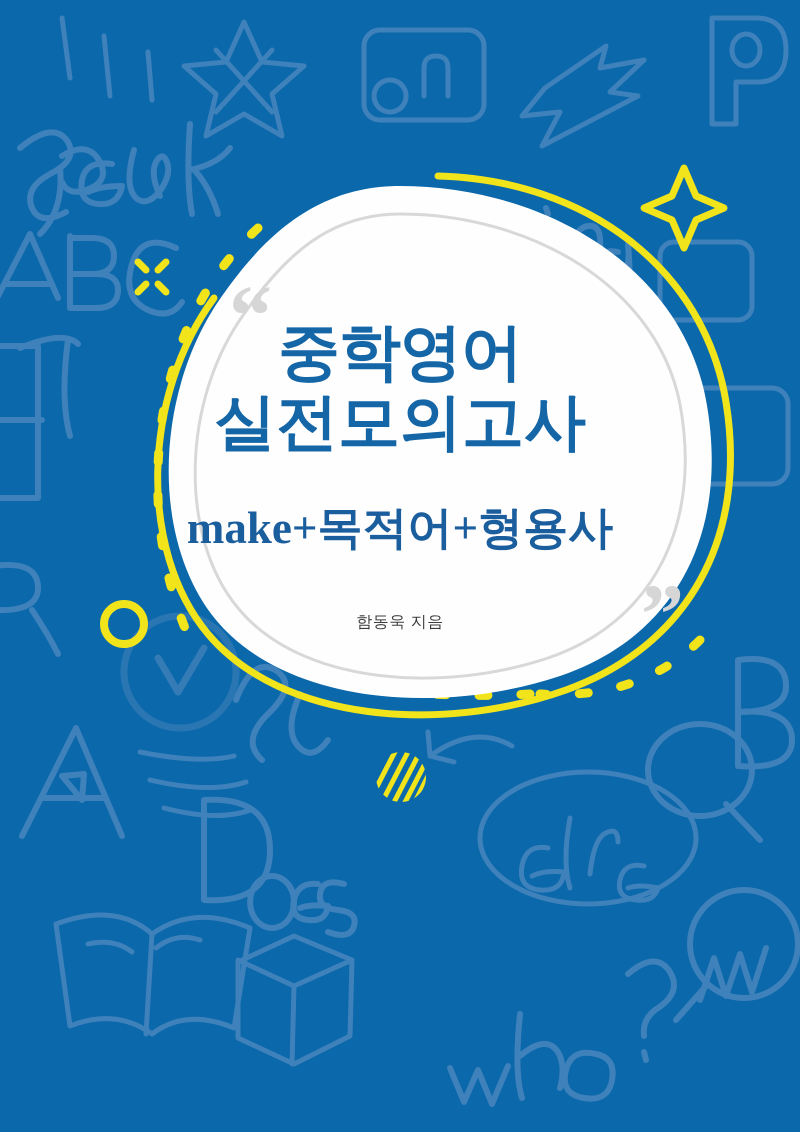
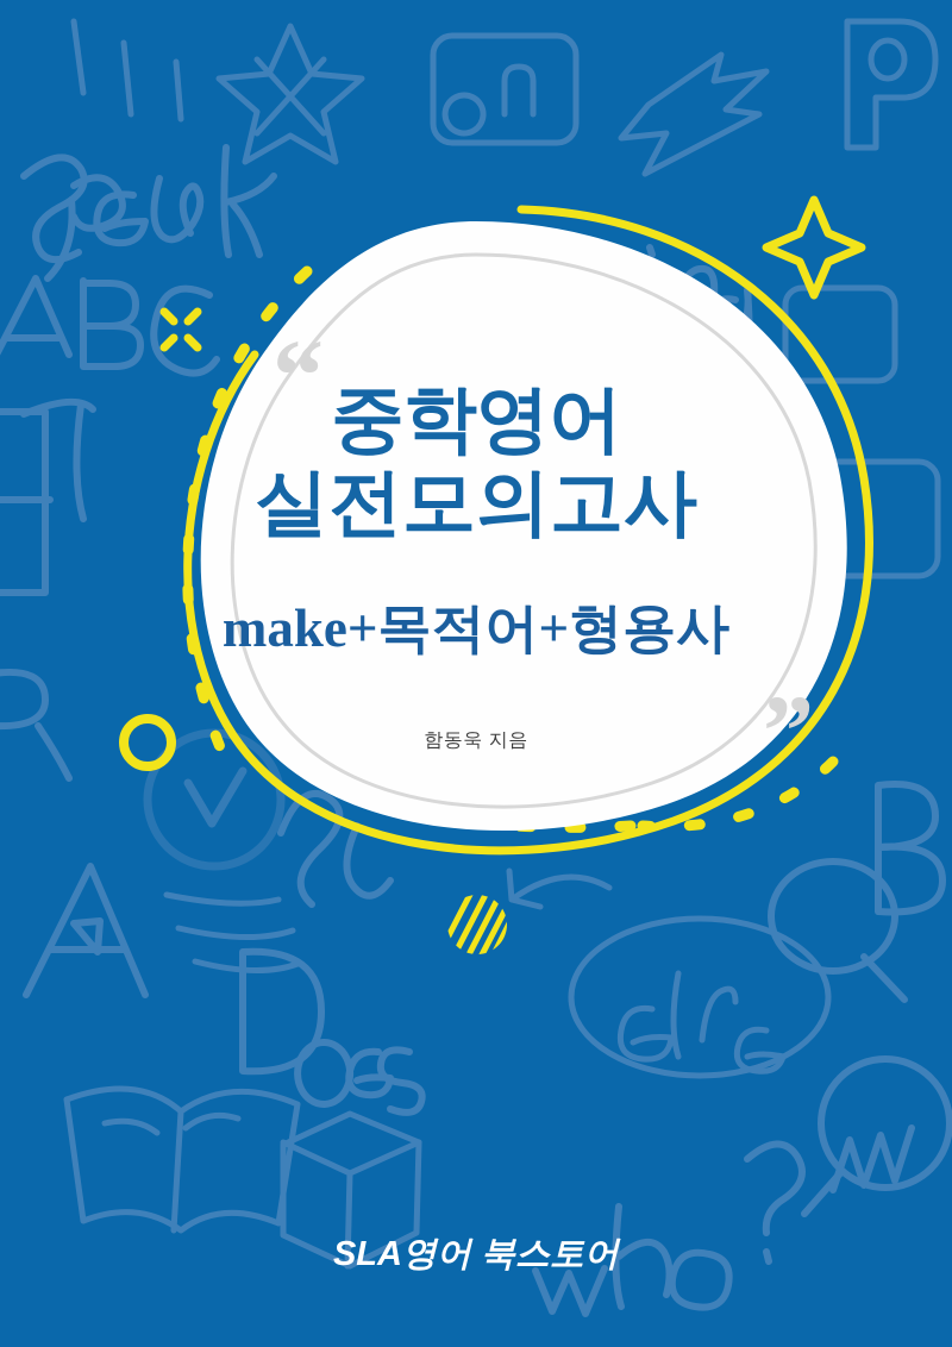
  “
  ”
  중학영어
  실전모의고사
  make+목적어+형용사
  함동욱 지음
+ SLA영어 북스토어
